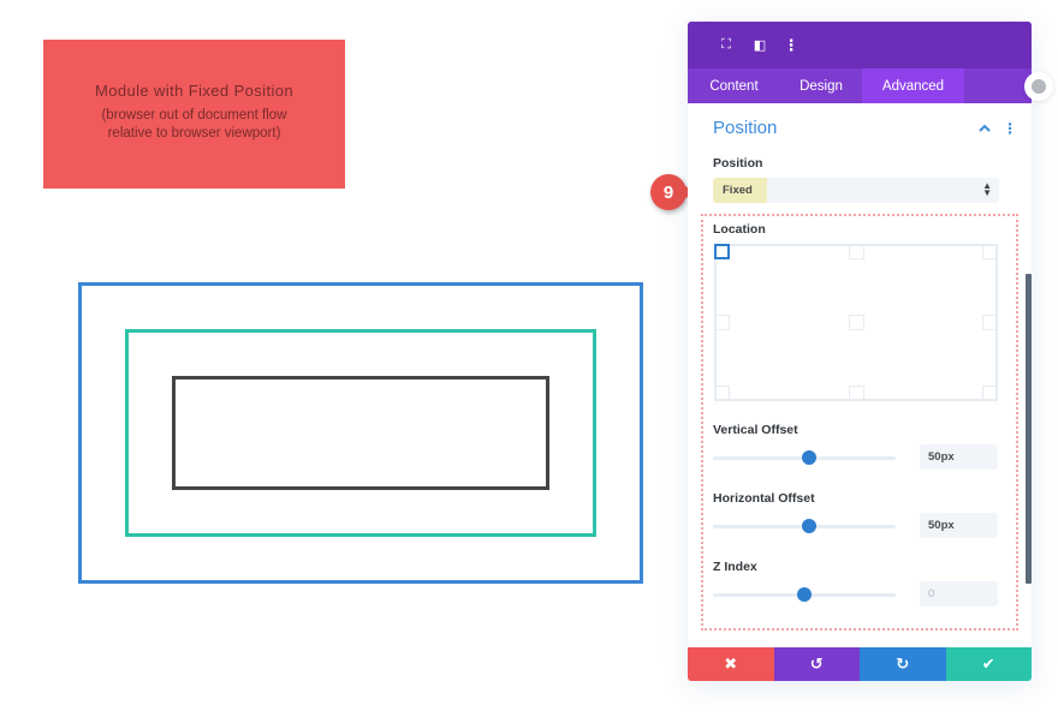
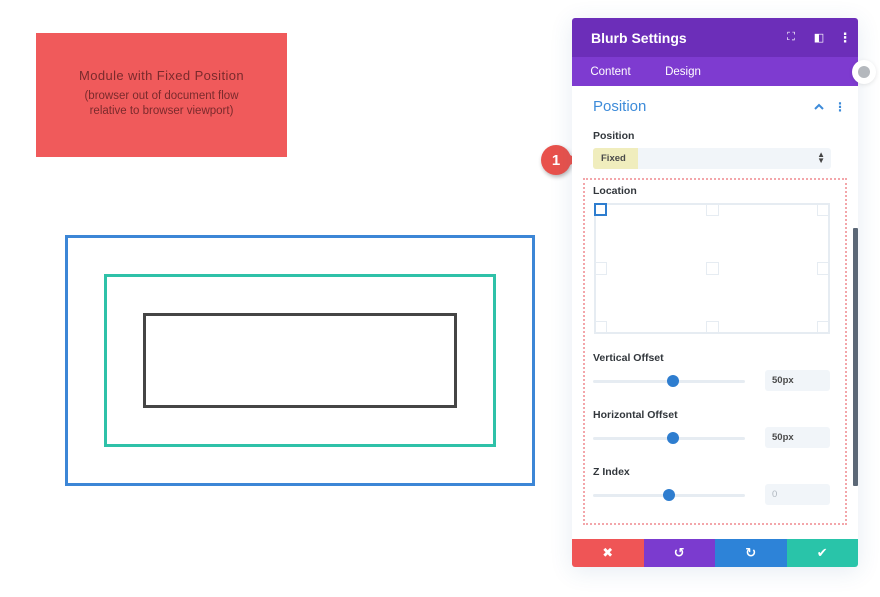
  Module with Fixed Position
  (browser out of document flow
  relative to browser viewport)
- 9
+ 1
+ Blurb Settings
  ⛶
  ◧
  ⋮
  Content
  Design
- Advanced
  Position
  ⋮
  Position
  Fixed
  ▲
  ▼
  Location
  Vertical Offset
  50px
  Horizontal Offset
  50px
  Z Index
  0
  ✖
  ↺
  ↻
  ✔
